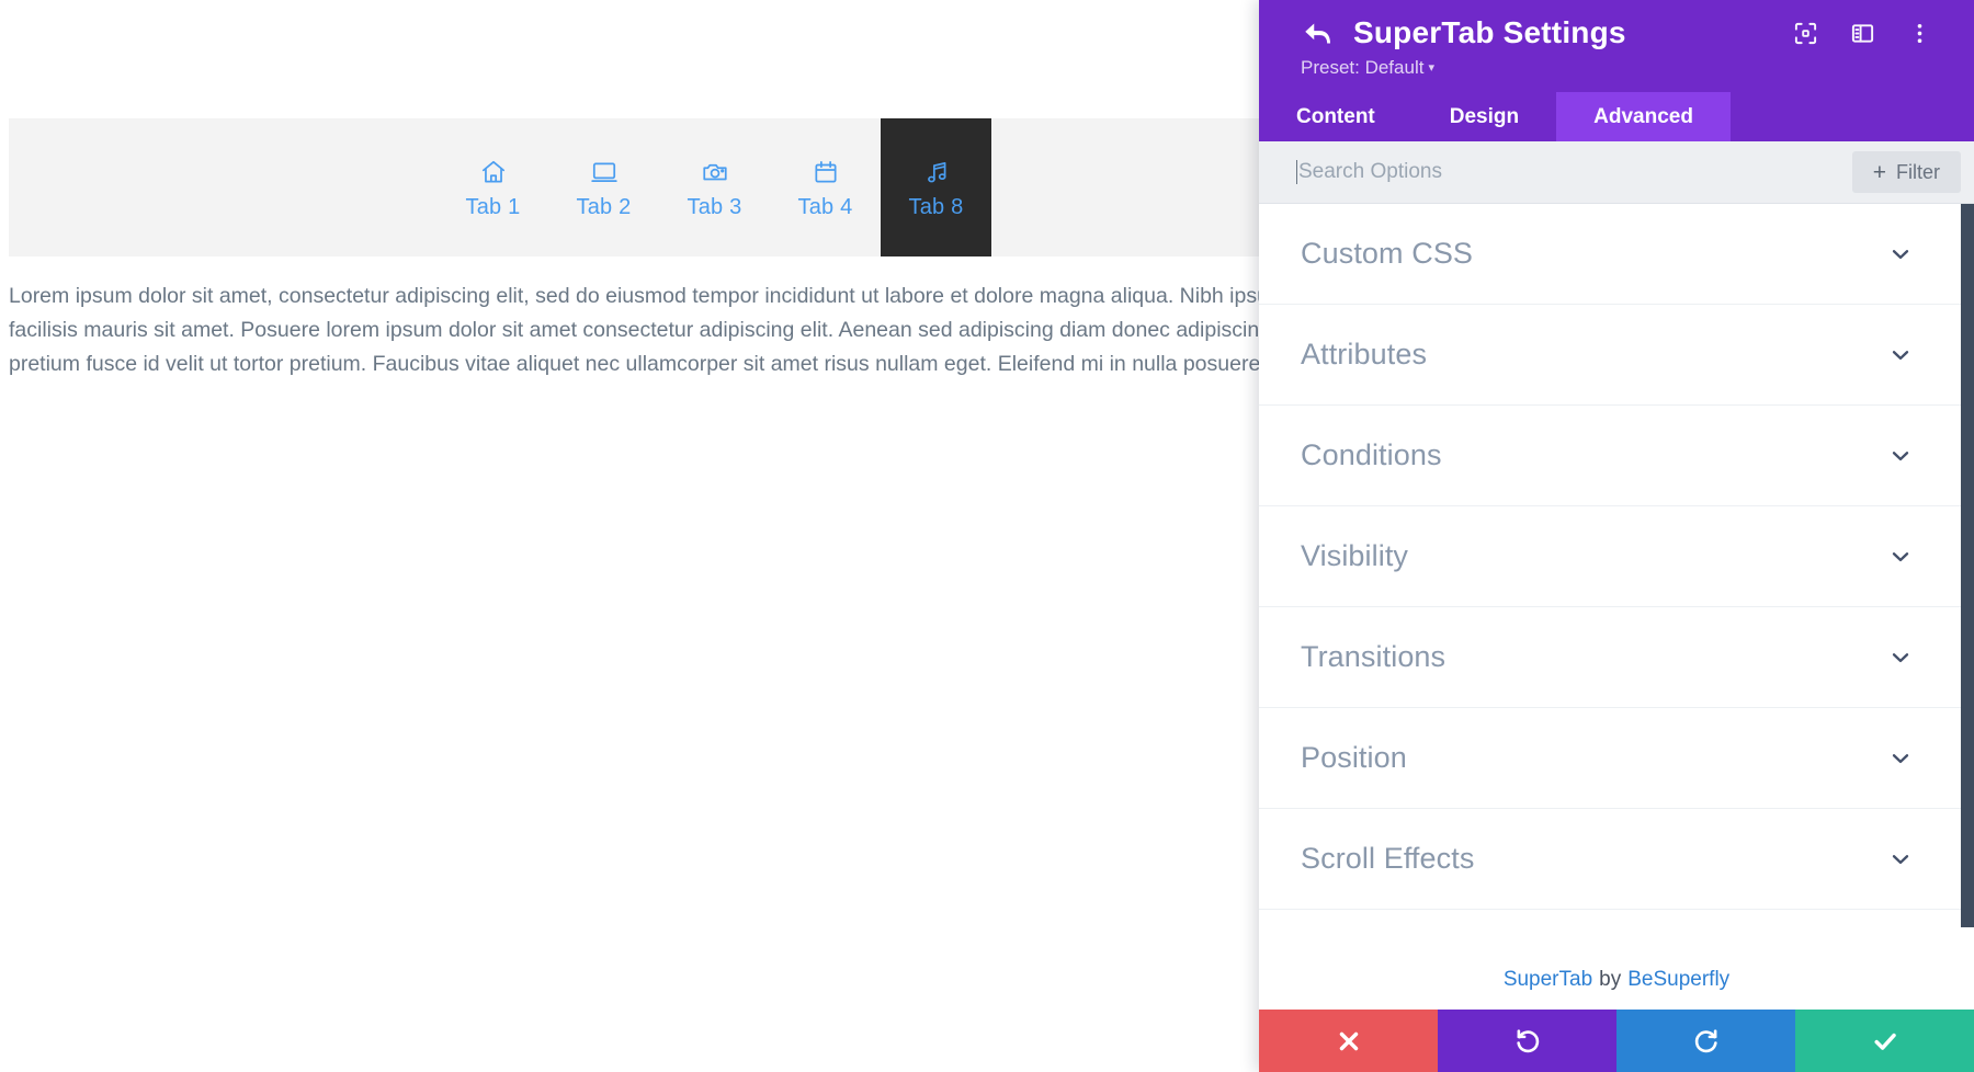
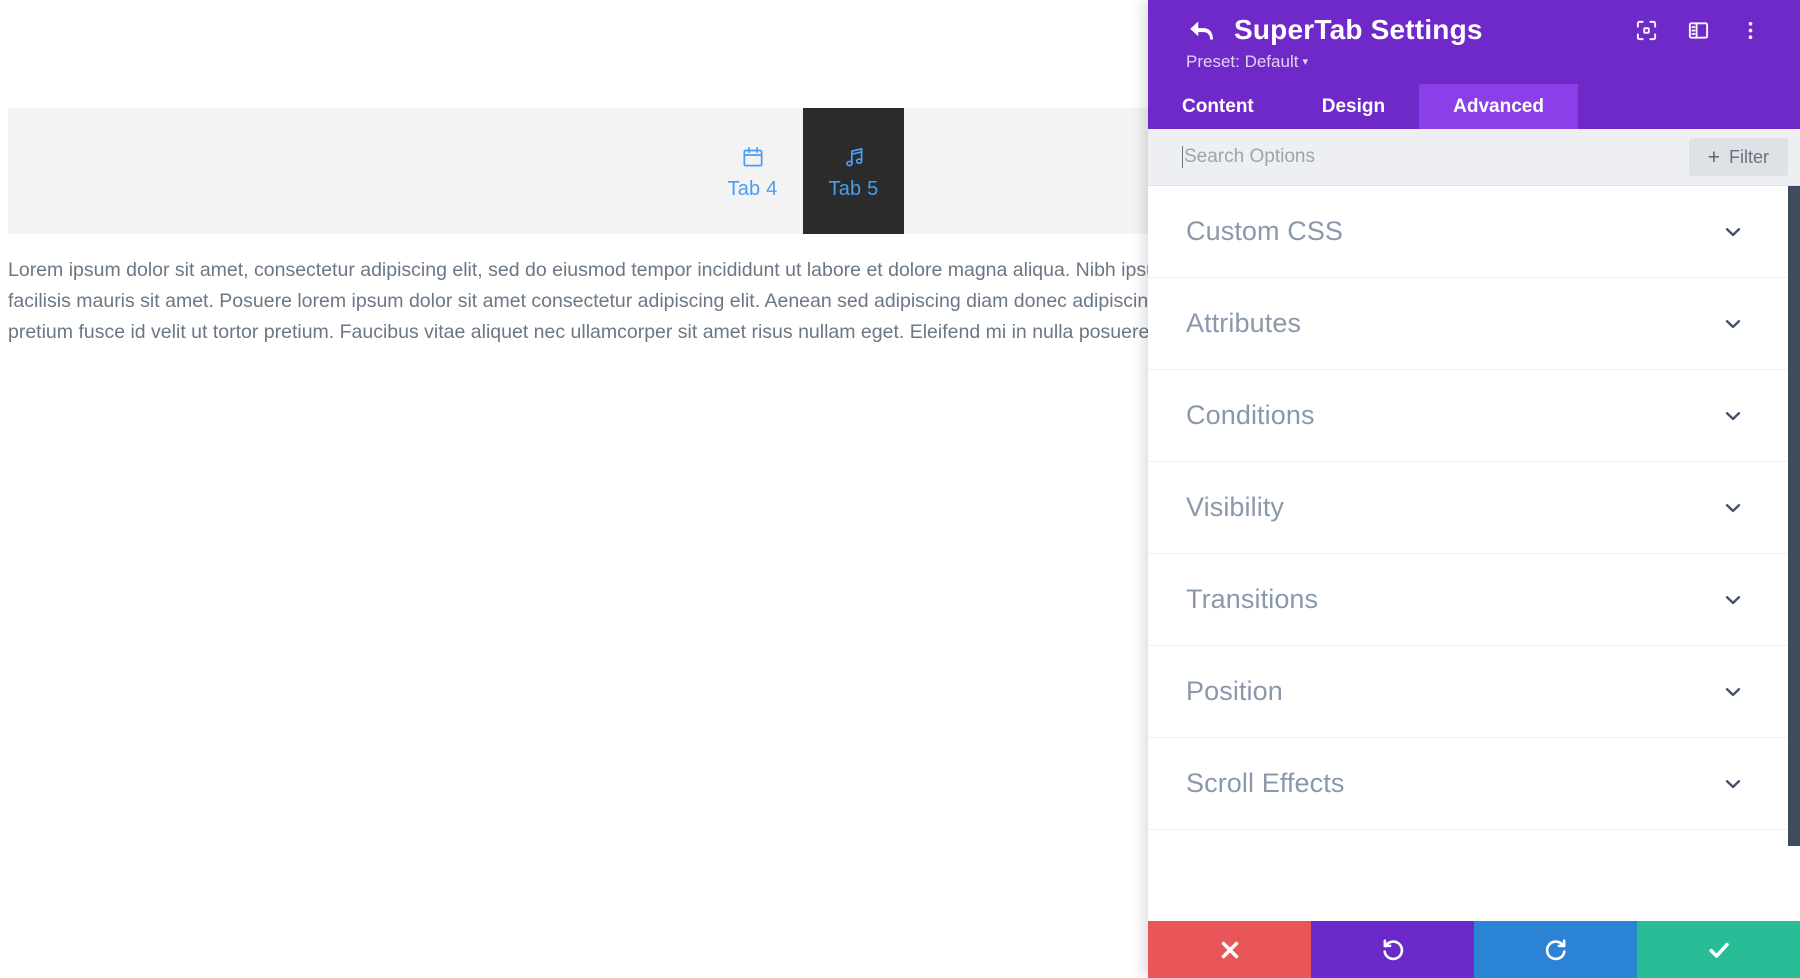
- Tab 1
- Tab 2
- Tab 3
  Tab 4
- Tab 8
+ Tab 5
  Lorem ipsum dolor sit amet, consectetur adipiscing elit, sed do eiusmod tempor incididunt ut labore et dolore magna aliqua. Nibh ips
  facilisis mauris sit amet. Posuere lorem ipsum dolor sit amet consectetur adipiscing elit. Aenean sed adipiscing diam donec adipiscin
  pretium fusce id velit ut tortor pretium. Faucibus vitae aliquet nec ullamcorper sit amet risus nullam eget. Eleifend mi in nulla posuere
  SuperTab Settings
  Preset: Default ▾
  Content
  Design
  Advanced
  Search Options
  +
  Filter
  Custom CSS
  Attributes
  Conditions
  Visibility
  Transitions
  Position
  Scroll Effects
- SuperTab
- by
- BeSuperfly
